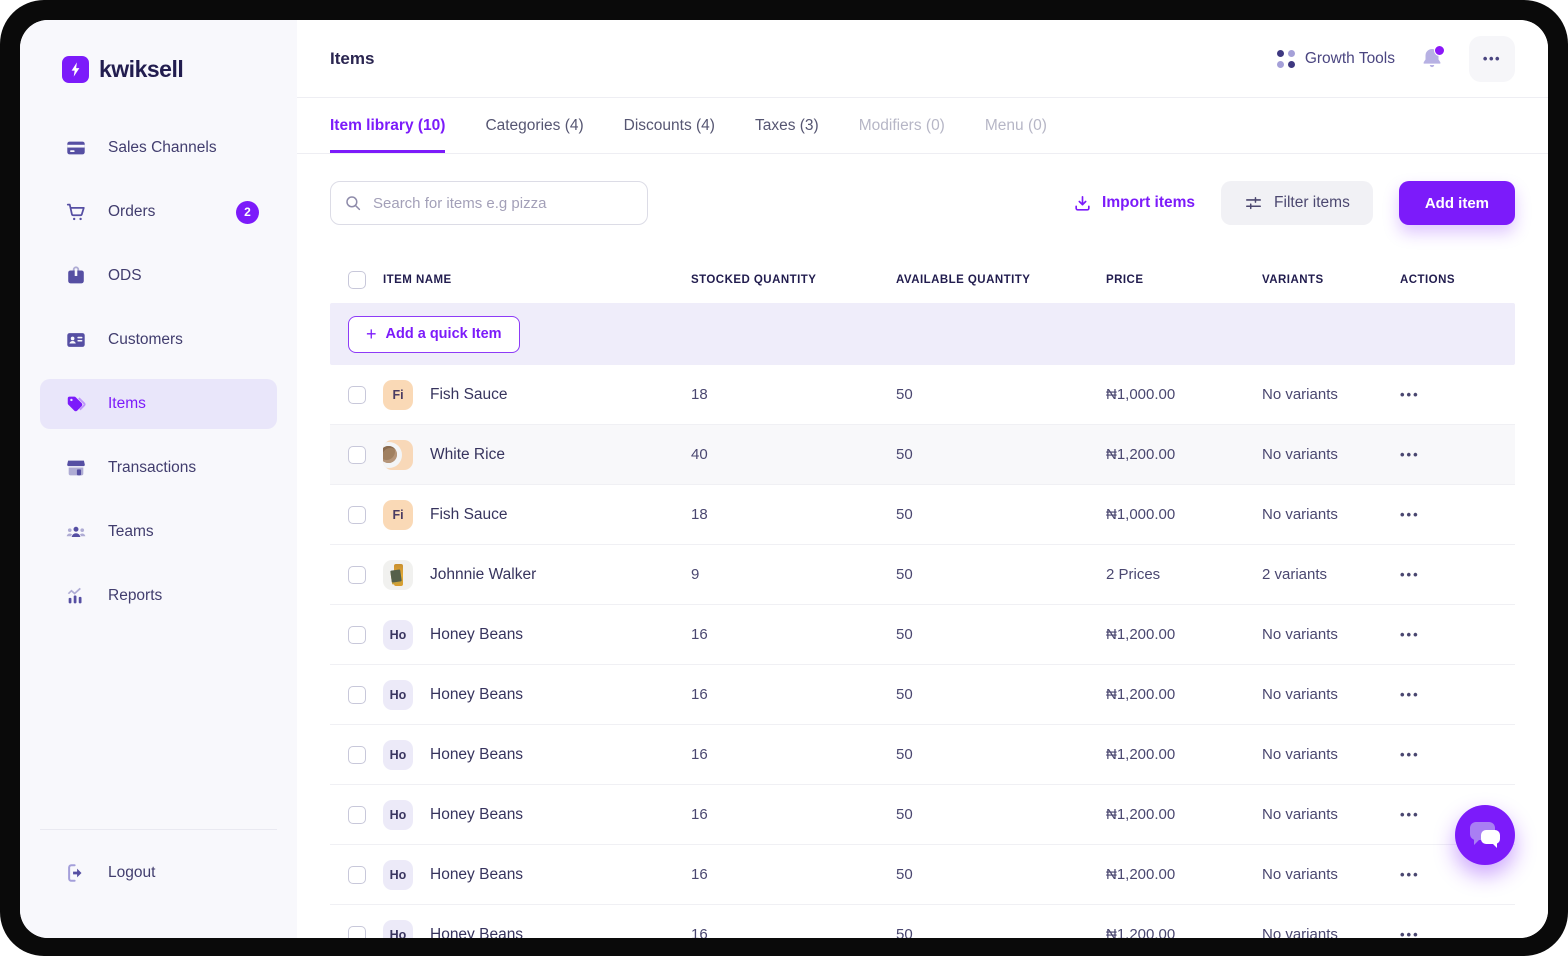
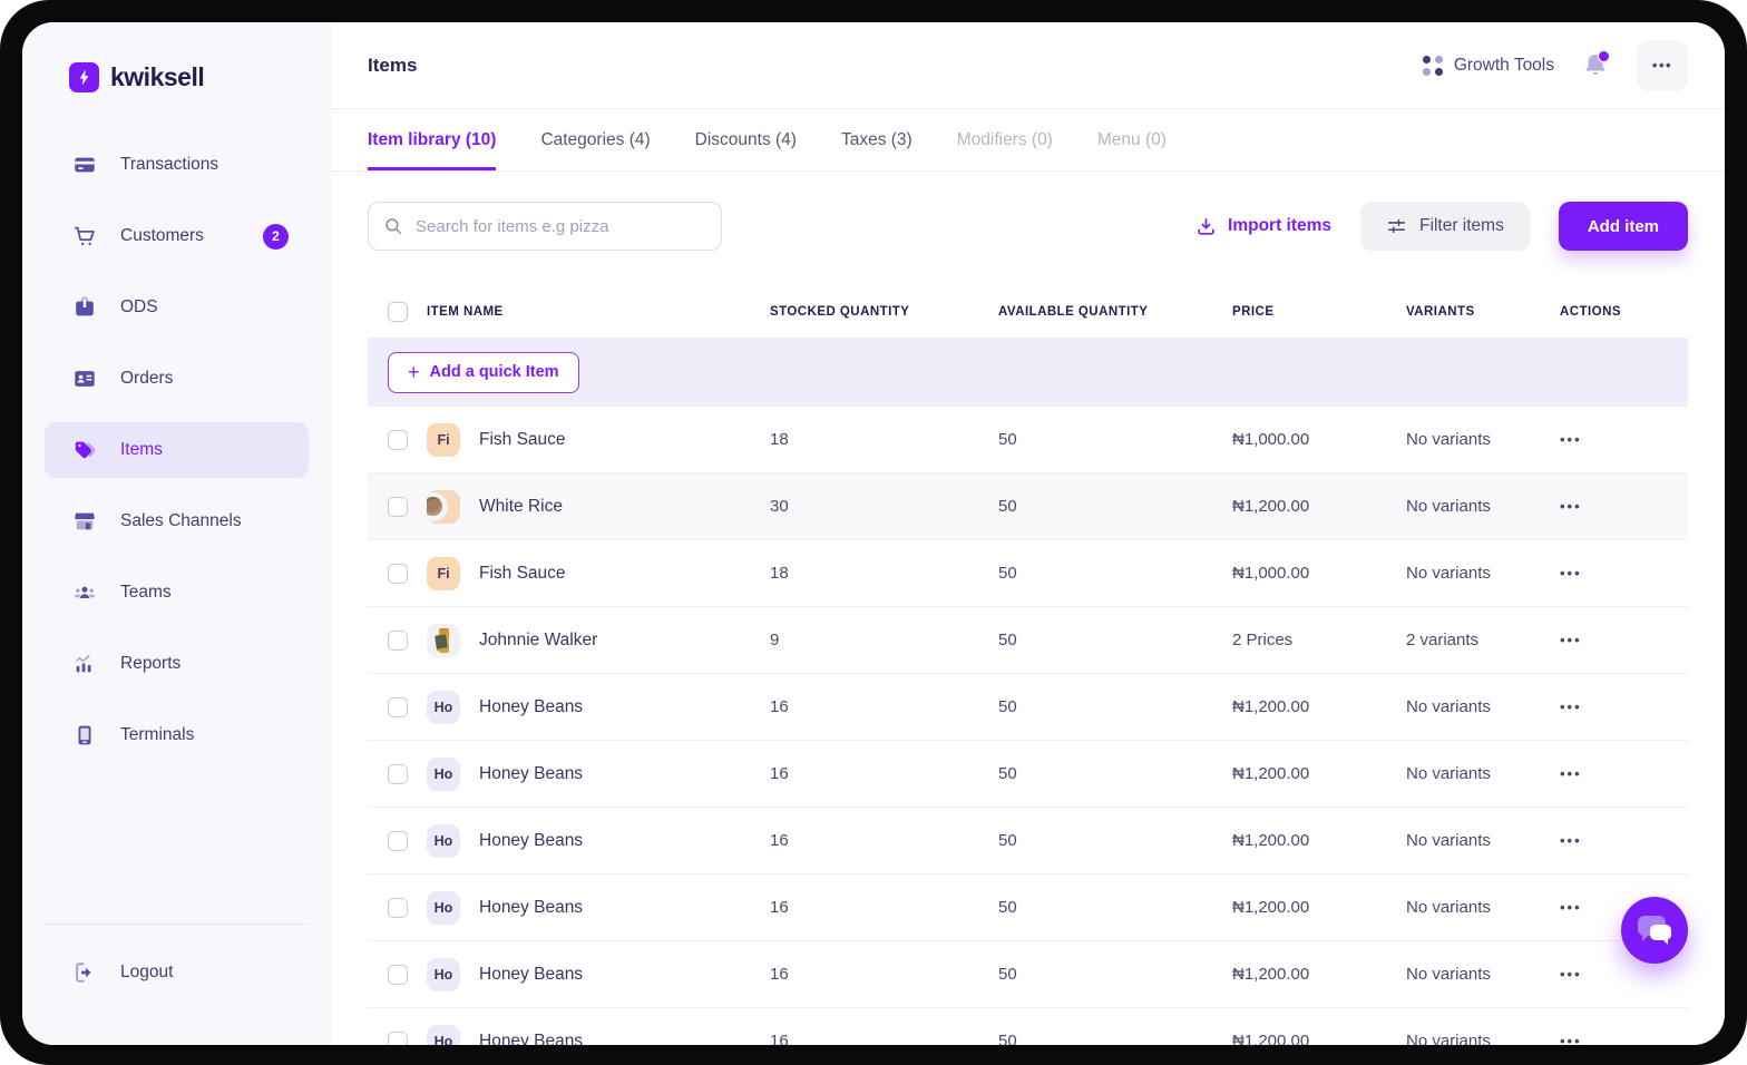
  kwiksell
- Sales Channels
+ Transactions
- Orders
+ Customers
  2
  ODS
- Customers
+ Orders
  Items
- Transactions
+ Sales Channels
  Teams
  Reports
+ Terminals
  Logout
  Items
  Growth Tools
  •••
  Item library (10)
  Categories (4)
  Discounts (4)
  Taxes (3)
  Modifiers (0)
  Menu (0)
  Search for items e.g pizza
  Import items
  Filter items
  Add item
  ITEM NAME
  STOCKED QUANTITY
  AVAILABLE QUANTITY
  PRICE
  VARIANTS
  ACTIONS
  +
  Add a quick Item
  Fi
  Fish Sauce
  18
  50
  ₦1,000.00
  No variants
  •••
  White Rice
- 40
+ 30
  50
  ₦1,200.00
  No variants
  •••
  Fi
  Fish Sauce
  18
  50
  ₦1,000.00
  No variants
  •••
  Johnnie Walker
  9
  50
  2 Prices
  2 variants
  •••
  Ho
  Honey Beans
  16
  50
  ₦1,200.00
  No variants
  •••
  Ho
  Honey Beans
  16
  50
  ₦1,200.00
  No variants
  •••
  Ho
  Honey Beans
  16
  50
  ₦1,200.00
  No variants
  •••
  Ho
  Honey Beans
  16
  50
  ₦1,200.00
  No variants
  •••
  Ho
  Honey Beans
  16
  50
  ₦1,200.00
  No variants
  •••
  Ho
  Honey Beans
  16
  50
  ₦1,200.00
  No variants
  •••
